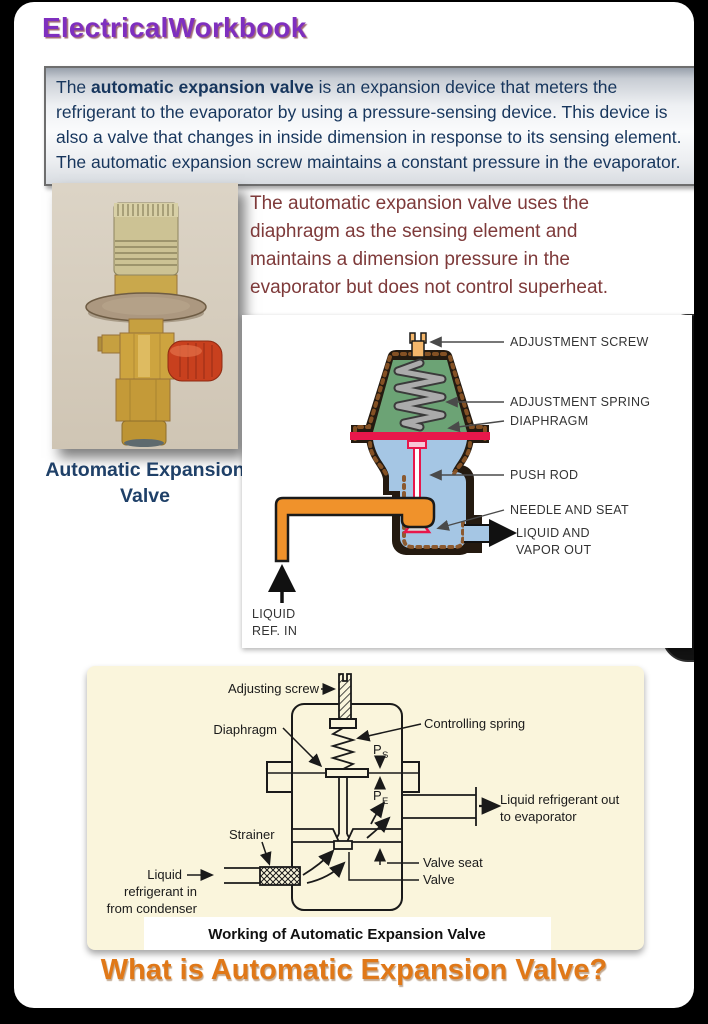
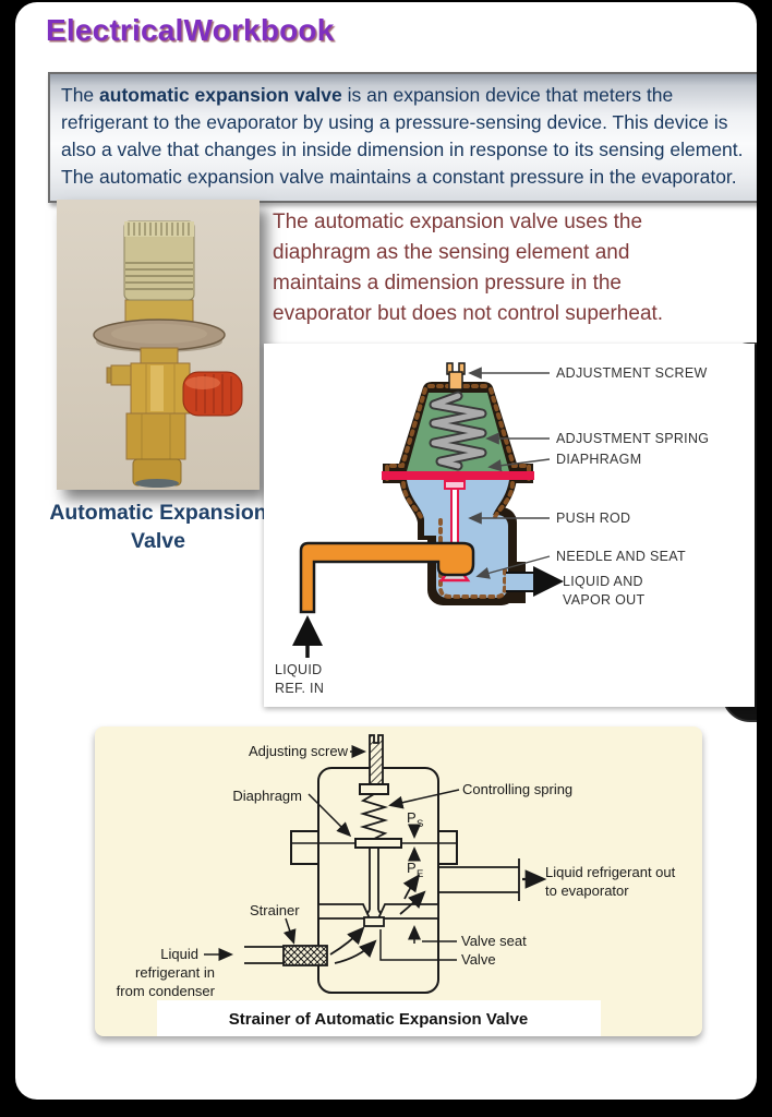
  ElectricalWorkbook
- The automatic expansion valve is an expansion device that meters the refrigerant to the evaporator by using a pressure-sensing device. This device is also a valve that changes in inside dimension in response to its sensing element. The automatic expansion screw maintains a constant pressure in the evaporator.
+ The automatic expansion valve is an expansion device that meters the refrigerant to the evaporator by using a pressure-sensing device. This device is also a valve that changes in inside dimension in response to its sensing element. The automatic expansion valve maintains a constant pressure in the evaporator.
  Automatic Expansion Valve
  The automatic expansion valve uses the diaphragm as the sensing element and maintains a dimension pressure in the evaporator but does not control superheat.
  ADJUSTMENT SCREW
  ADJUSTMENT SPRING
  DIAPHRAGM
  PUSH ROD
  NEEDLE AND SEAT
  LIQUID AND
  VAPOR OUT
  LIQUID
  REF. IN
  Adjusting screw
  Diaphragm
  Controlling spring
  P
  S
  P
  E
  Liquid refrigerant out
  to evaporator
  Strainer
  Liquid
  refrigerant in
  from condenser
  Valve seat
  Valve
- Working of Automatic Expansion Valve
+ Strainer of Automatic Expansion Valve
- What is Automatic Expansion Valve?
